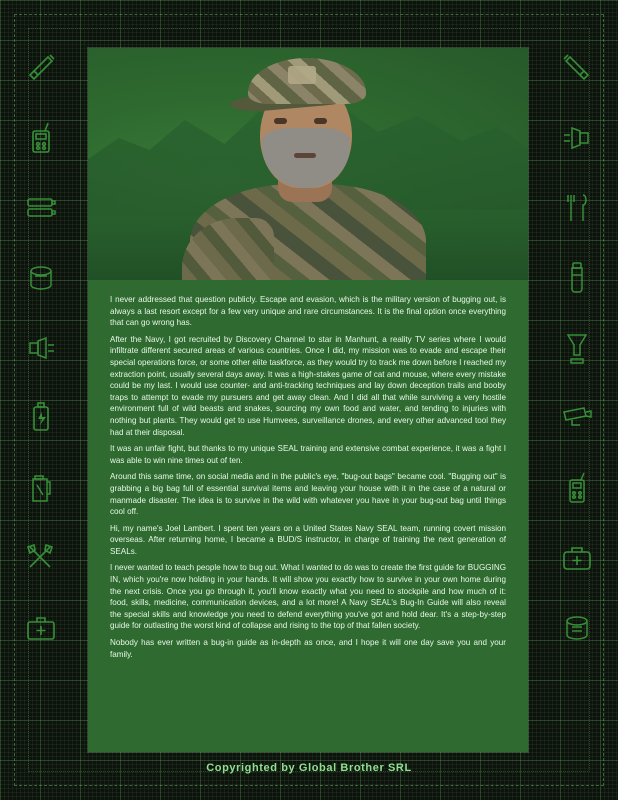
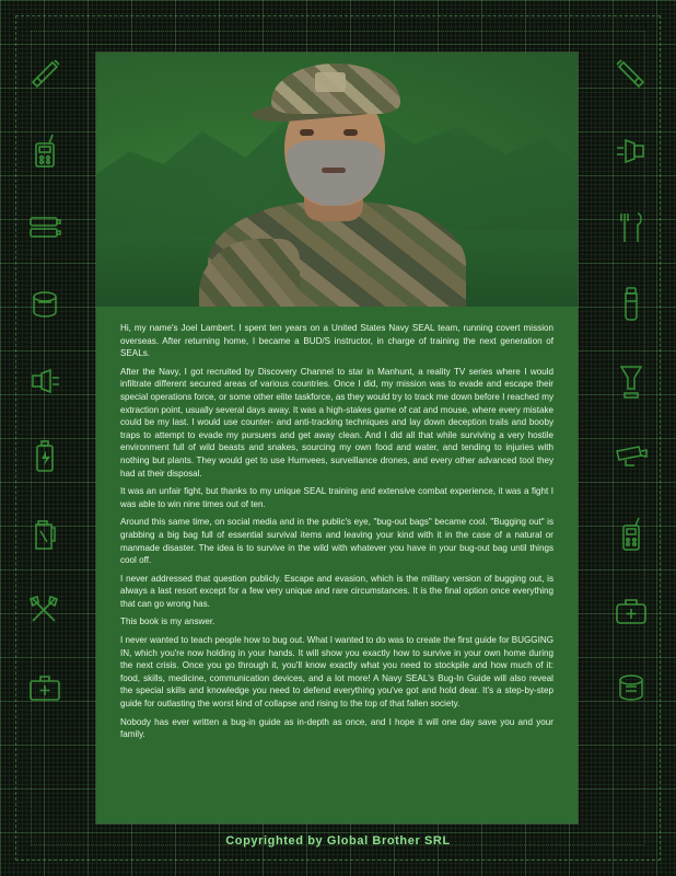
- I never addressed that question publicly. Escape and evasion, which is the military version of bugging out, is always a last resort except for a few very unique and rare circumstances. It is the final option once everything that can go wrong has.
+ Hi, my name's Joel Lambert. I spent ten years on a United States Navy SEAL team, running covert mission overseas. After returning home, I became a BUD/S instructor, in charge of training the next generation of SEALs.
  After the Navy, I got recruited by Discovery Channel to star in Manhunt, a reality TV series where I would infiltrate different secured areas of various countries. Once I did, my mission was to evade and escape their special operations force, or some other elite taskforce, as they would try to track me down before I reached my extraction point, usually several days away. It was a high-stakes game of cat and mouse, where every mistake could be my last. I would use counter- and anti-tracking techniques and lay down deception trails and booby traps to attempt to evade my pursuers and get away clean. And I did all that while surviving a very hostile environment full of wild beasts and snakes, sourcing my own food and water, and tending to injuries with nothing but plants. They would get to use Humvees, surveillance drones, and every other advanced tool they had at their disposal.
  It was an unfair fight, but thanks to my unique SEAL training and extensive combat experience, it was a fight I was able to win nine times out of ten.
- Around this same time, on social media and in the public's eye, "bug-out bags" became cool. "Bugging out" is grabbing a big bag full of essential survival items and leaving your house with it in the case of a natural or manmade disaster. The idea is to survive in the wild with whatever you have in your bug-out bag until things cool off.
+ Around this same time, on social media and in the public's eye, "bug-out bags" became cool. "Bugging out" is grabbing a big bag full of essential survival items and leaving your kind with it in the case of a natural or manmade disaster. The idea is to survive in the wild with whatever you have in your bug-out bag until things cool off.
- Hi, my name's Joel Lambert. I spent ten years on a United States Navy SEAL team, running covert mission overseas. After returning home, I became a BUD/S instructor, in charge of training the next generation of SEALs.
+ I never addressed that question publicly. Escape and evasion, which is the military version of bugging out, is always a last resort except for a few very unique and rare circumstances. It is the final option once everything that can go wrong has.
+ This book is my answer.
  I never wanted to teach people how to bug out. What I wanted to do was to create the first guide for BUGGING IN, which you're now holding in your hands. It will show you exactly how to survive in your own home during the next crisis. Once you go through it, you'll know exactly what you need to stockpile and how much of it: food, skills, medicine, communication devices, and a lot more! A Navy SEAL's Bug-In Guide will also reveal the special skills and knowledge you need to defend everything you've got and hold dear. It's a step-by-step guide for outlasting the worst kind of collapse and rising to the top of that fallen society.
  Nobody has ever written a bug-in guide as in-depth as once, and I hope it will one day save you and your family.
  Copyrighted by Global Brother SRL
